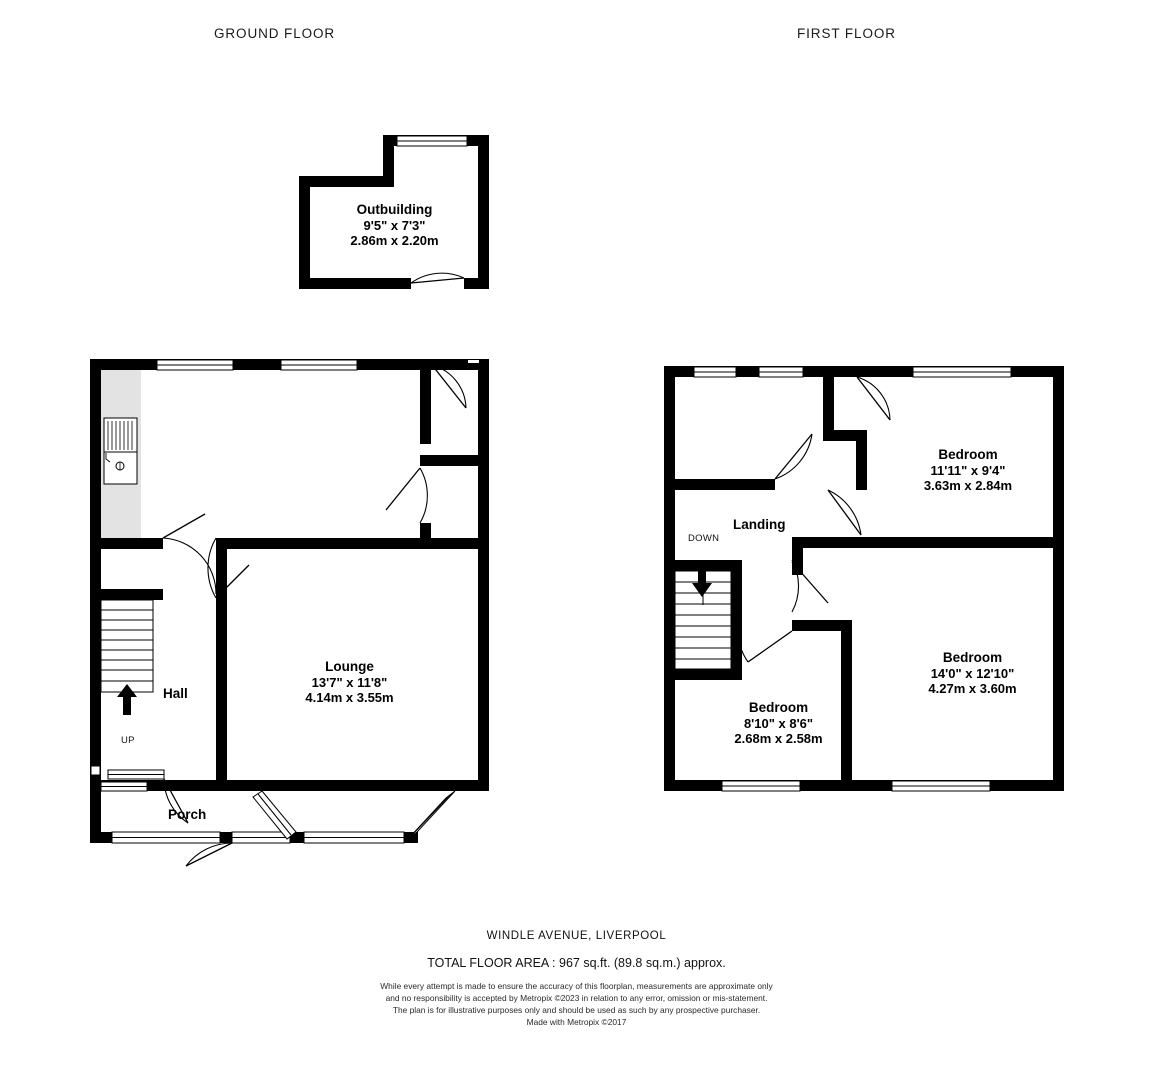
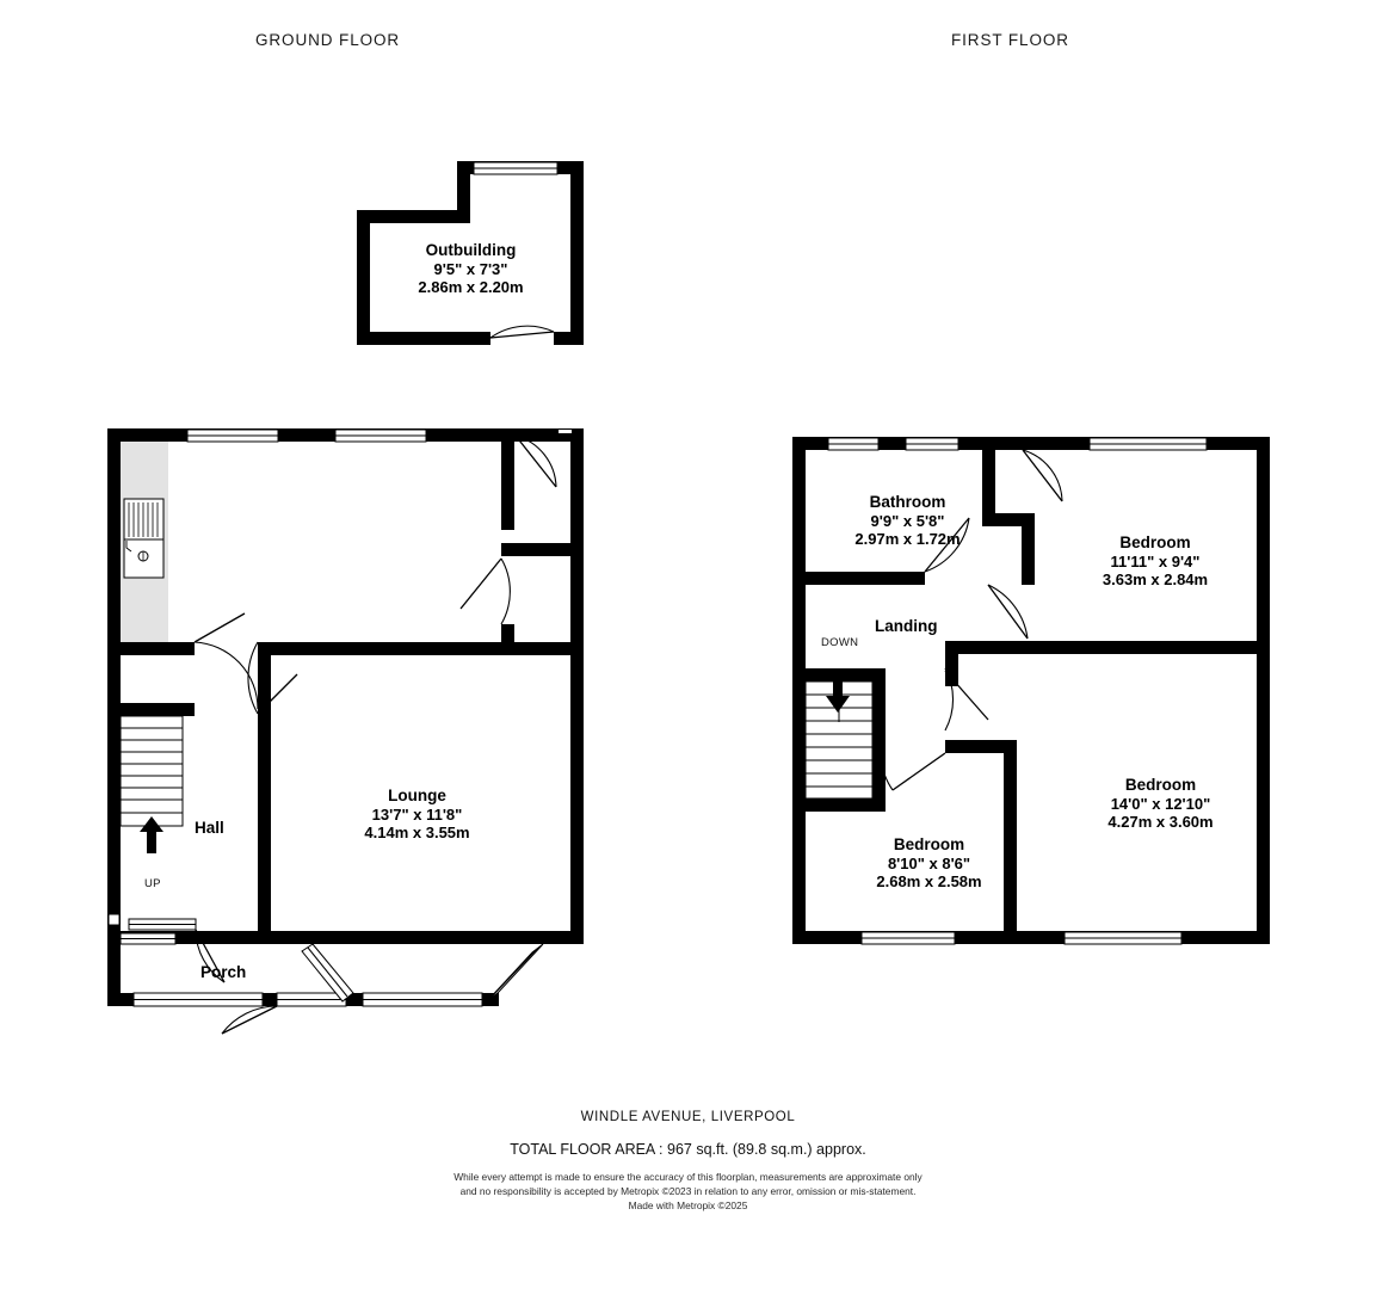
  GROUND FLOOR
  FIRST FLOOR
  Outbuilding
  9'5" x 7'3"
  2.86m x 2.20m
  Lounge
  13'7" x 11'8"
  4.14m x 3.55m
  Hall
  UP
  Porch
+ Bathroom
+ 9'9" x 5'8"
+ 2.97m x 1.72m
  Bedroom
  11'11" x 9'4"
  3.63m x 2.84m
  Landing
  DOWN
  Bedroom
  14'0" x 12'10"
  4.27m x 3.60m
  Bedroom
  8'10" x 8'6"
  2.68m x 2.58m
  WINDLE AVENUE, LIVERPOOL
  TOTAL FLOOR AREA : 967 sq.ft. (89.8 sq.m.) approx.
  While every attempt is made to ensure the accuracy of this floorplan, measurements are approximate only
  and no responsibility is accepted by Metropix ©2023 in relation to any error, omission or mis-statement.
- The plan is for illustrative purposes only and should be used as such by any prospective purchaser.
- Made with Metropix ©2017
+ Made with Metropix ©2025
